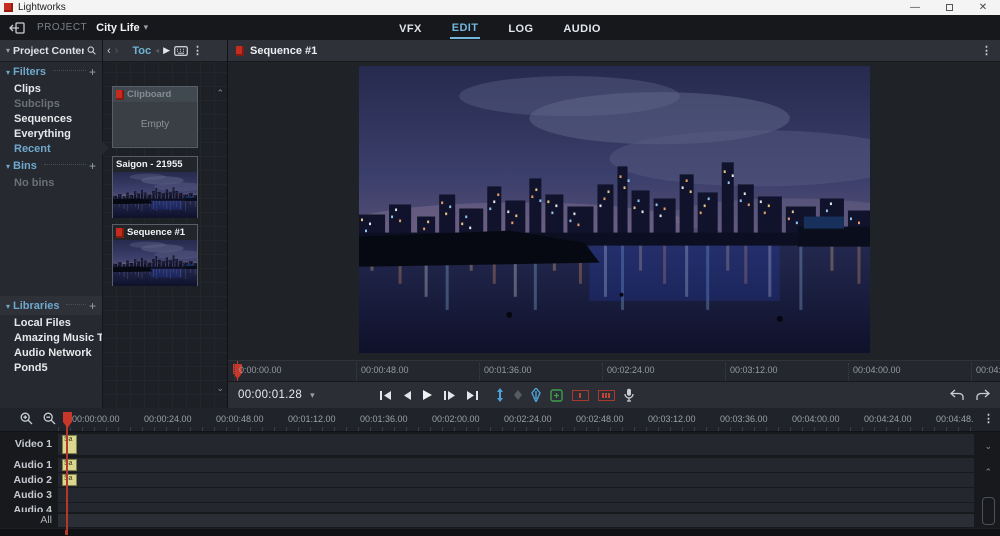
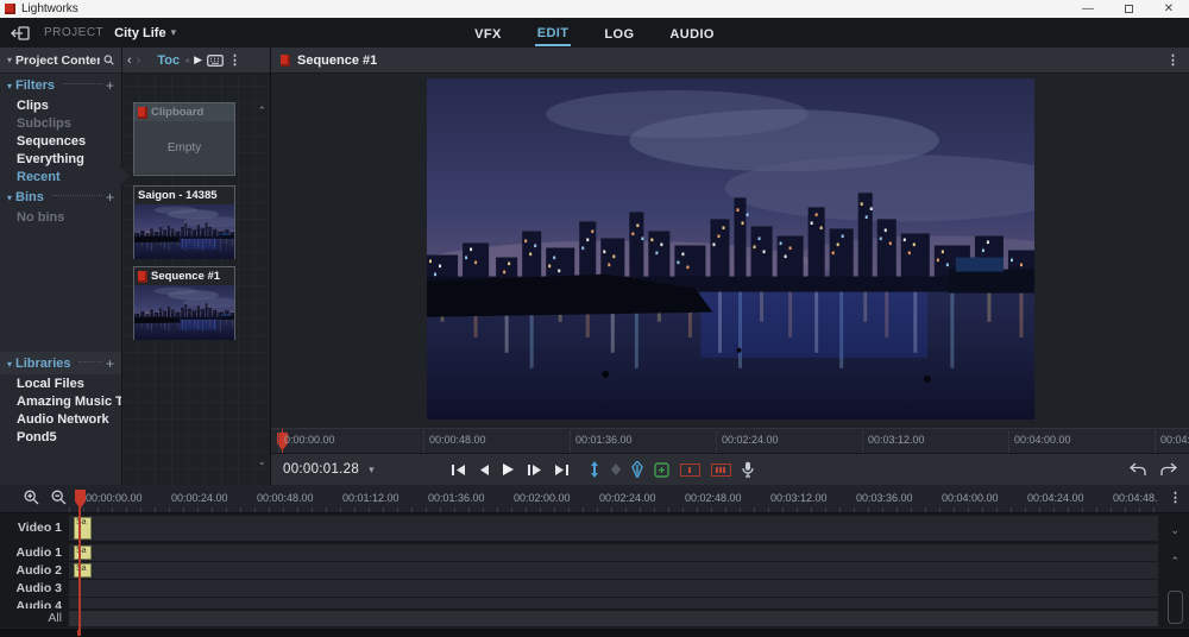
  Lightworks
  —
  ✕
  PROJECT
  City Life
  ▾
  VFX
  EDIT
  LOG
  AUDIO
  ▾
  Project Conte
  ▾
  Filters
  +
  Clips
  Subclips
  Sequences
  Everything
  Recent
  ▾
  Bins
  +
  No bins
  ▾
  Libraries
  +
  Local Files
  Amazing Music T
  Audio Network
  Pond5
  ‹
  ›
  Toc
  ◂
  ▶
  ⋮
  Clipboard
  Empty
- Saigon - 21955
+ Saigon - 14385
  Sequence #1
  ⌃
  ⌄
  Sequence #1
  ⋮
  0:00:00.00
  00:00:48.00
  00:01:36.00
  00:02:24.00
  00:03:12.00
  00:04:00.00
  00:04
  00:00:01.28
  ▾
  00:00:00.00
  00:00:24.00
  00:00:48.00
  00:01:12.00
  00:01:36.00
  00:02:00.00
  00:02:24.00
  00:02:48.00
  00:03:12.00
  00:03:36.00
  00:04:00.00
  00:04:24.00
  00:04:48.
  ⋮
  Video 1
  Audio 1
  Audio 2
  Audio 3
  Audio 4
  All
  ⌄
  ⌃
